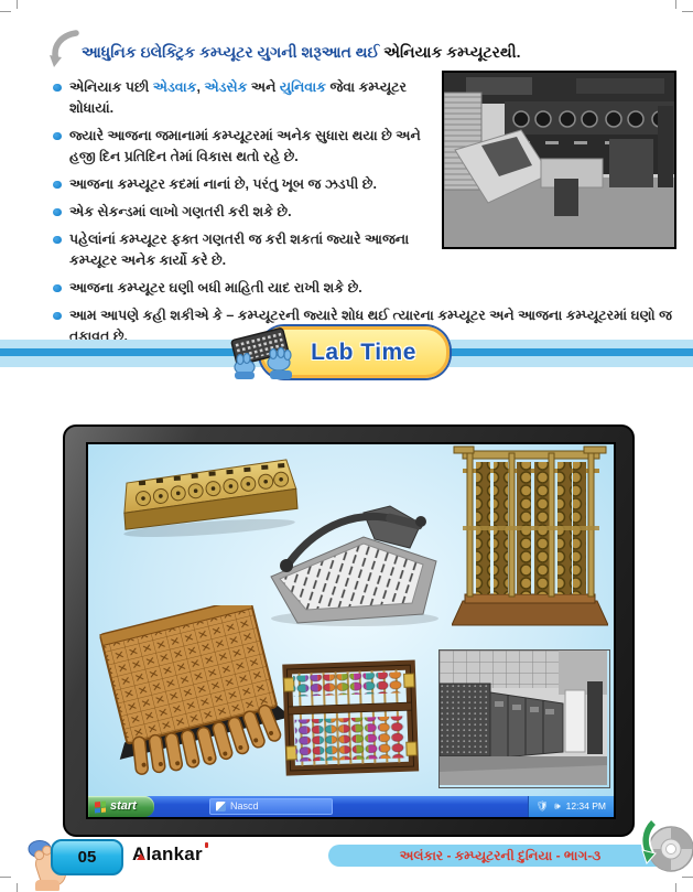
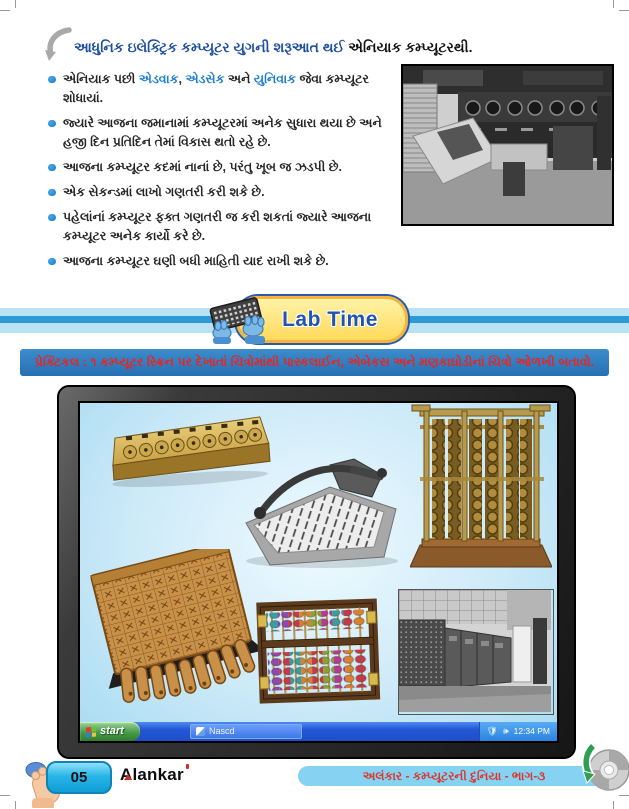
  આધુનિક ઇલેક્ટ્રિક કમ્પ્યૂટર યુગની શરૂઆત થઈ એનિયાક કમ્પ્યૂટરથી.
  એનિયાક પછી એડવાક, એડસેક અને યુનિવાક જેવા કમ્પ્યૂટર શોધાયાં.
  જ્યારે આજના જમાનામાં કમ્પ્યૂટરમાં અનેક સુધારા થયા છે અને હજી દિન પ્રતિદિન તેમાં વિકાસ થતો રહે છે.
  આજના કમ્પ્યૂટર કદમાં નાનાં છે, પરંતુ ખૂબ જ ઝડપી છે.
  એક સેકન્ડમાં લાખો ગણતરી કરી શકે છે.
  પહેલાંનાં કમ્પ્યૂટર ફક્ત ગણતરી જ કરી શકતાં જ્યારે આજના કમ્પ્યૂટર અનેક કાર્યો કરે છે.
  આજના કમ્પ્યૂટર ઘણી બધી માહિતી યાદ રાખી શકે છે.
- આમ આપણે કહી શકીએ કે – કમ્પ્યૂટરની જ્યારે શોધ થઈ ત્યારના કમ્પ્યૂટર અને આજના કમ્પ્યૂટરમાં ઘણો જ તફાવત છે.
  Lab Time
+ પ્રેક્ટિકલ : ૧ કમ્પ્યૂટર સ્ક્રિન પર દેખાતાં ચિત્રોમાંથી પાસ્કલાઈન, એબેકસ અને મણકાઘોડીનાં ચિત્રો ઓળખી બતાવો.
  start
  Nascd
  🛡
  🕪
  12:34 PM
  05
  Alankar
  અલંકાર - કમ્પ્યૂટરની દુનિયા - ભાગ-૩
